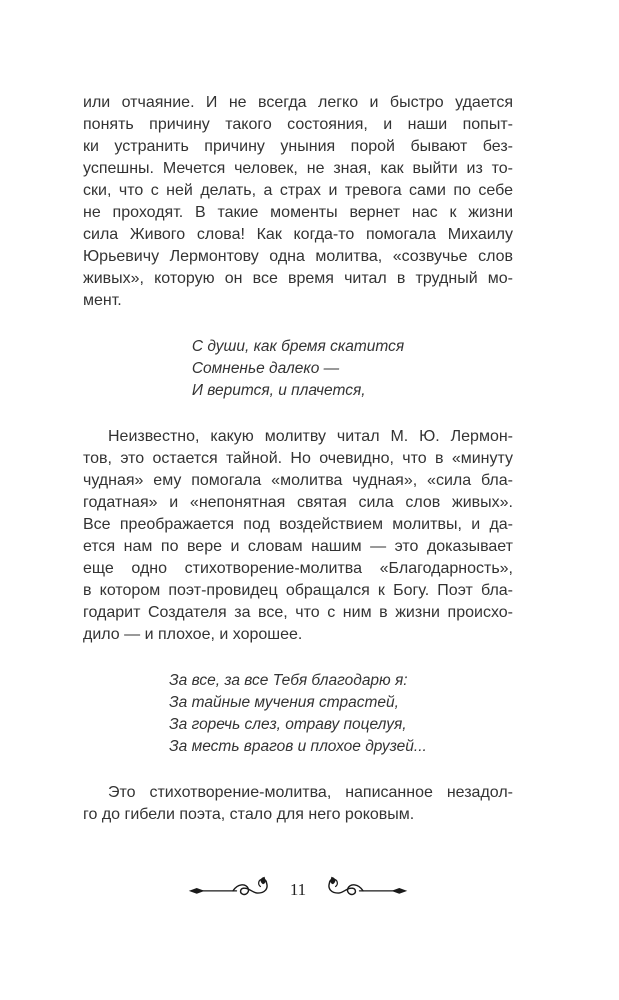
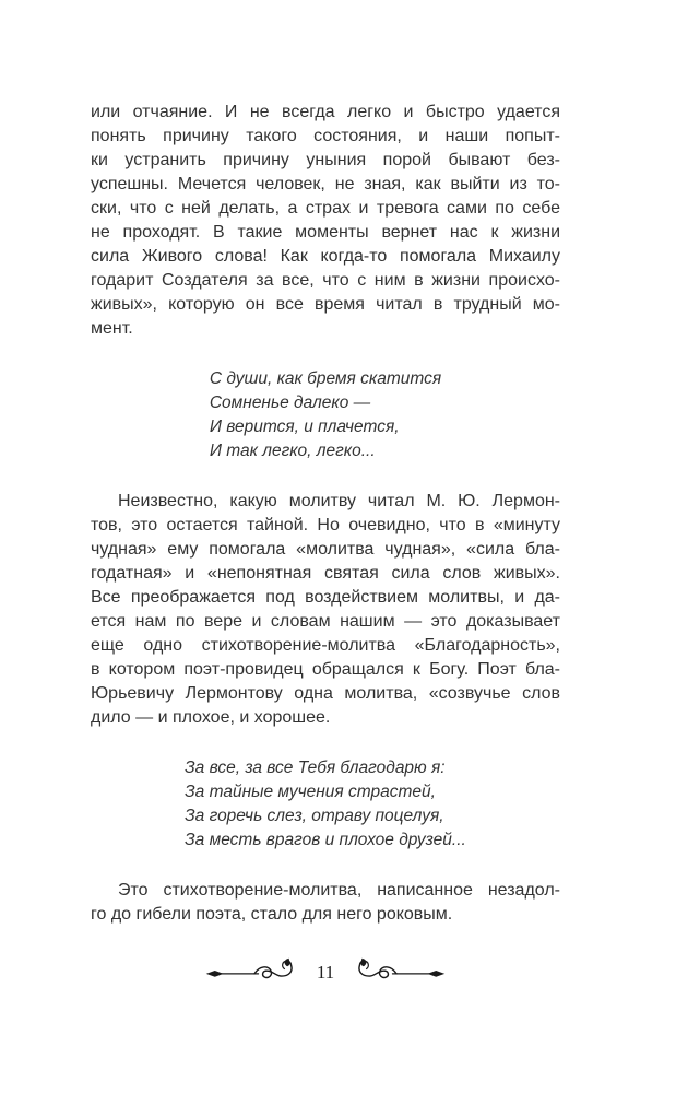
  или отчаяние. И не всегда легко и быстро удается
  понять причину такого состояния, и наши попыт-
  ки устранить причину уныния порой бывают без-
  успешны. Мечется человек, не зная, как выйти из то-
  ски, что с ней делать, а страх и тревога сами по себе
  не проходят. В такие моменты вернет нас к жизни
  сила Живого слова! Как когда-то помогала Михаилу
- Юрьевичу Лермонтову одна молитва, «созвучье слов
+ годарит Создателя за все, что с ним в жизни происхо-
  живых», которую он все время читал в трудный мо-
  мент.
  С души, как бремя скатится
  Сомненье далеко —
  И верится, и плачется,
+ И так легко, легко...
  Неизвестно, какую молитву читал М. Ю. Лермон-
  тов, это остается тайной. Но очевидно, что в «минуту
  чудная» ему помогала «молитва чудная», «сила бла-
  годатная» и «непонятная святая сила слов живых».
  Все преображается под воздействием молитвы, и да-
  ется нам по вере и словам нашим — это доказывает
  еще одно стихотворение-молитва «Благодарность»,
  в котором поэт-провидец обращался к Богу. Поэт бла-
- годарит Создателя за все, что с ним в жизни происхо-
+ Юрьевичу Лермонтову одна молитва, «созвучье слов
  дило — и плохое, и хорошее.
  За все, за все Тебя благодарю я:
  За тайные мучения страстей,
  За горечь слез, отраву поцелуя,
  За месть врагов и плохое друзей...
  Это стихотворение-молитва, написанное незадол-
  го до гибели поэта, стало для него роковым.
  11
